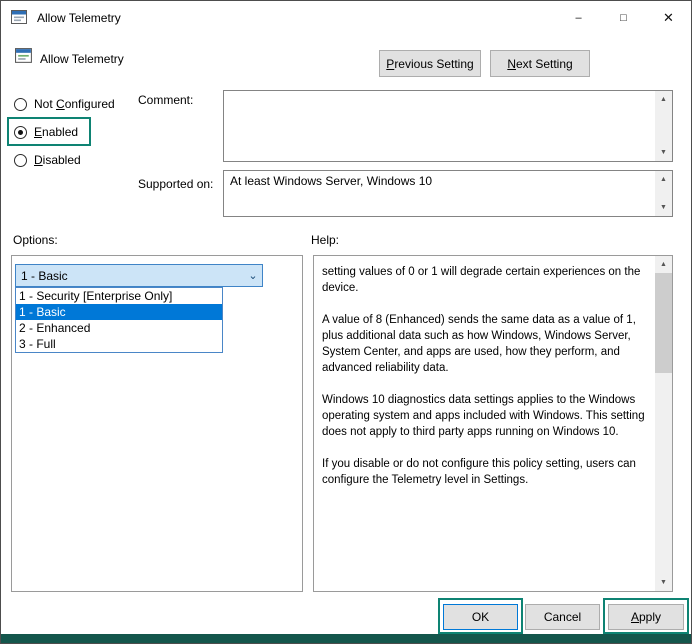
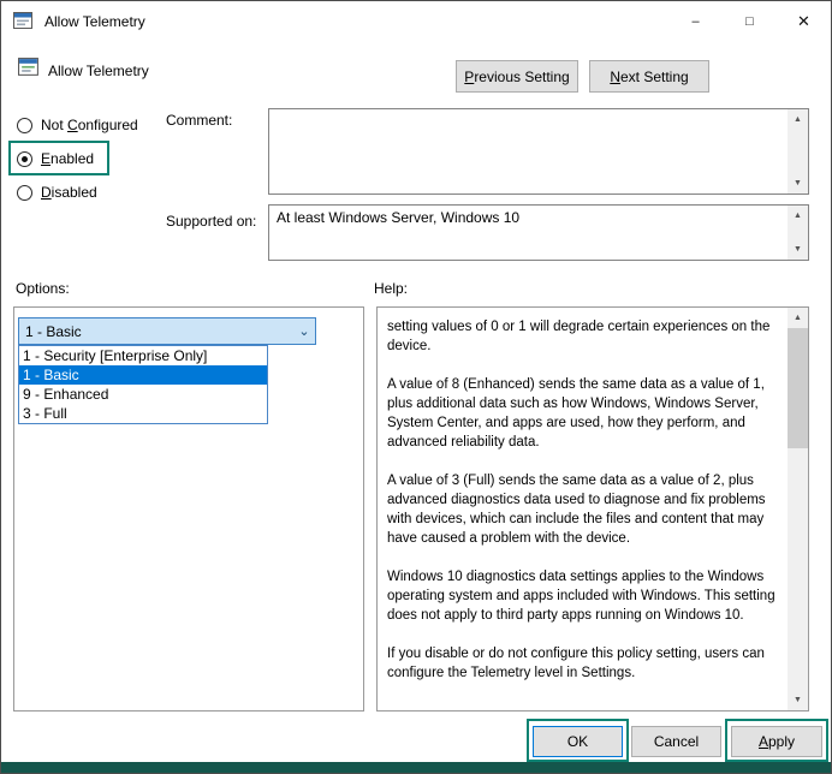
  Allow Telemetry
  –
  □
  ✕
  Allow Telemetry
  Previous Setting
  Next Setting
  Not Configured
  Enabled
  Disabled
  Comment:
  Supported on:
  At least Windows Server, Windows 10
  Options:
  Help:
  1 - Basic
  ⌄
  1 - Security [Enterprise Only]
  1 - Basic
- 2 - Enhanced
+ 9 - Enhanced
  3 - Full
  setting values of 0 or 1 will degrade certain experiences on the device.
  A value of 8 (Enhanced) sends the same data as a value of 1, plus additional data such as how Windows, Windows Server, System Center, and apps are used, how they perform, and advanced reliability data.
+ A value of 3 (Full) sends the same data as a value of 2, plus advanced diagnostics data used to diagnose and fix problems with devices, which can include the files and content that may have caused a problem with the device.
  Windows 10 diagnostics data settings applies to the Windows operating system and apps included with Windows. This setting does not apply to third party apps running on Windows 10.
  If you disable or do not configure this policy setting, users can configure the Telemetry level in Settings.
  OK
  Cancel
  Apply
